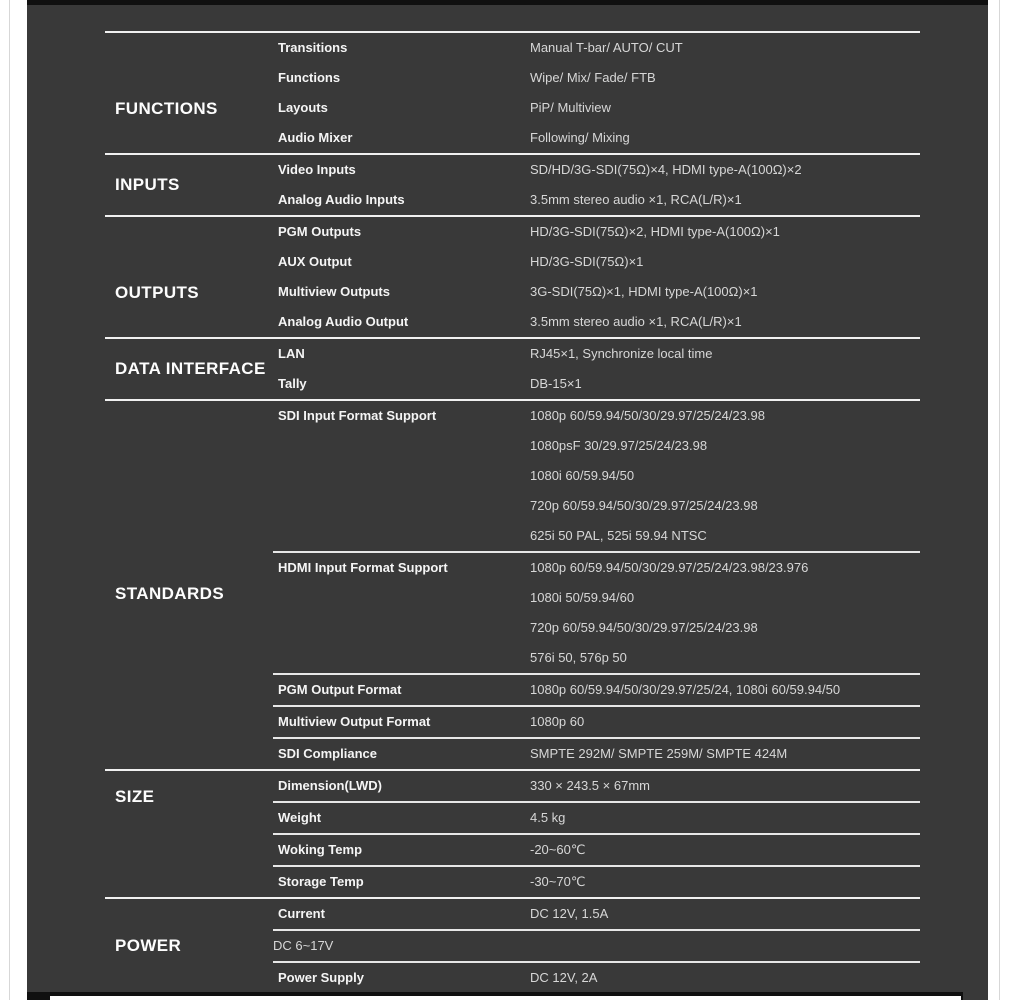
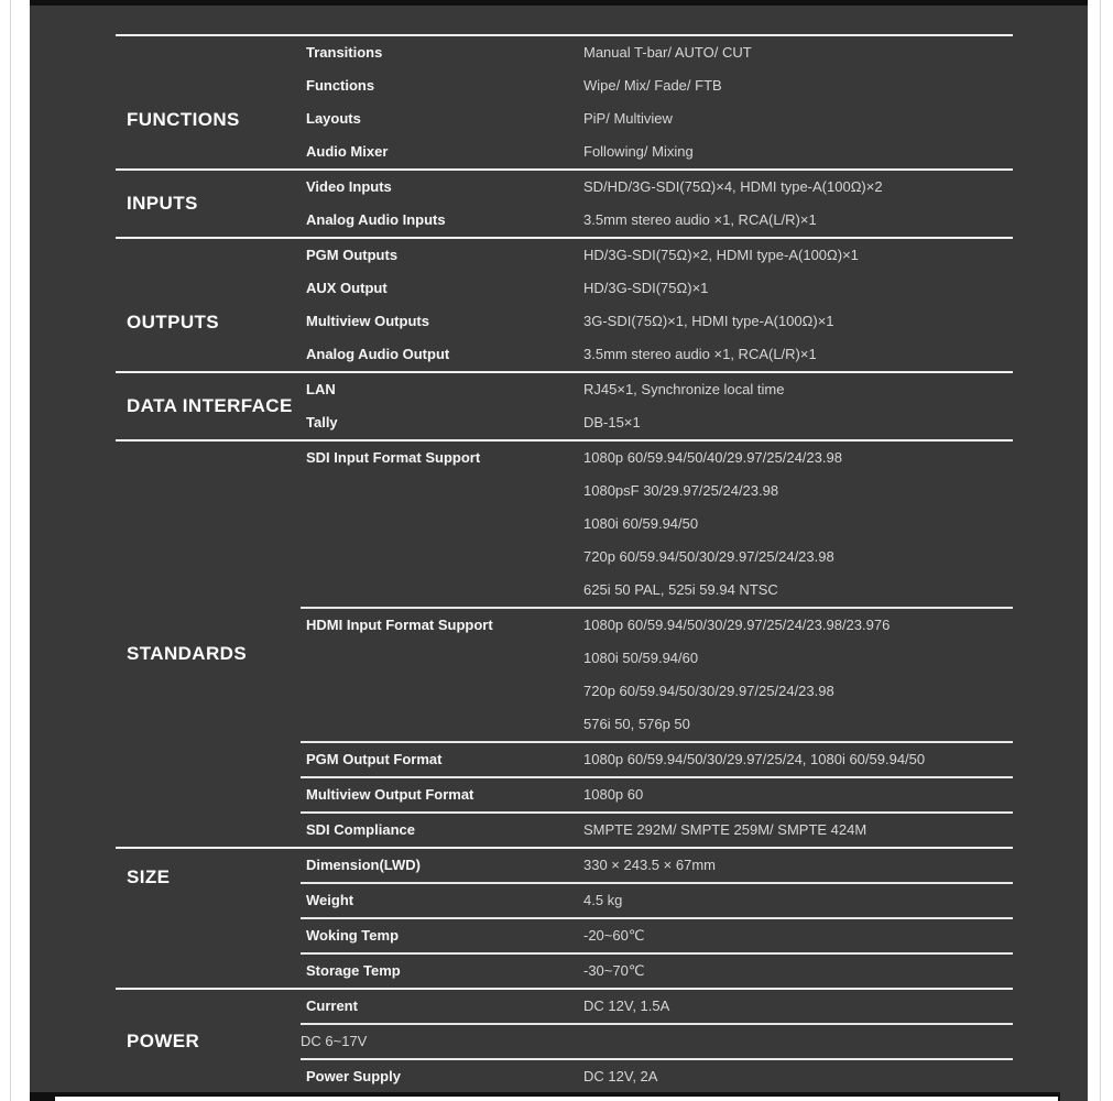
  FUNCTIONS
  Transitions
  Manual T-bar/ AUTO/ CUT
  Functions
  Wipe/ Mix/ Fade/ FTB
  Layouts
  PiP/ Multiview
  Audio Mixer
  Following/ Mixing
  INPUTS
  Video Inputs
  SD/HD/3G-SDI(75Ω)×4, HDMI type-A(100Ω)×2
  Analog Audio Inputs
  3.5mm stereo audio ×1, RCA(L/R)×1
  OUTPUTS
  PGM Outputs
  HD/3G-SDI(75Ω)×2, HDMI type-A(100Ω)×1
  AUX Output
  HD/3G-SDI(75Ω)×1
  Multiview Outputs
  3G-SDI(75Ω)×1, HDMI type-A(100Ω)×1
  Analog Audio Output
  3.5mm stereo audio ×1, RCA(L/R)×1
  DATA INTERFACE
  LAN
  RJ45×1, Synchronize local time
  Tally
  DB-15×1
  STANDARDS
  SDI Input Format Support
- 1080p 60/59.94/50/30/29.97/25/24/23.98
+ 1080p 60/59.94/50/40/29.97/25/24/23.98
  1080psF 30/29.97/25/24/23.98
  1080i 60/59.94/50
  720p 60/59.94/50/30/29.97/25/24/23.98
  625i 50 PAL, 525i 59.94 NTSC
  HDMI Input Format Support
  1080p 60/59.94/50/30/29.97/25/24/23.98/23.976
  1080i 50/59.94/60
  720p 60/59.94/50/30/29.97/25/24/23.98
  576i 50, 576p 50
  PGM Output Format
  1080p 60/59.94/50/30/29.97/25/24, 1080i 60/59.94/50
  Multiview Output Format
  1080p 60
  SDI Compliance
  SMPTE 292M/ SMPTE 259M/ SMPTE 424M
  SIZE
  Dimension(LWD)
  330 × 243.5 × 67mm
  Weight
  4.5 kg
  Woking Temp
  -20~60℃
  Storage Temp
  -30~70℃
  POWER
  Current
  DC 12V, 1.5A
  DC 6~17V
  Power Supply
  DC 12V, 2A
